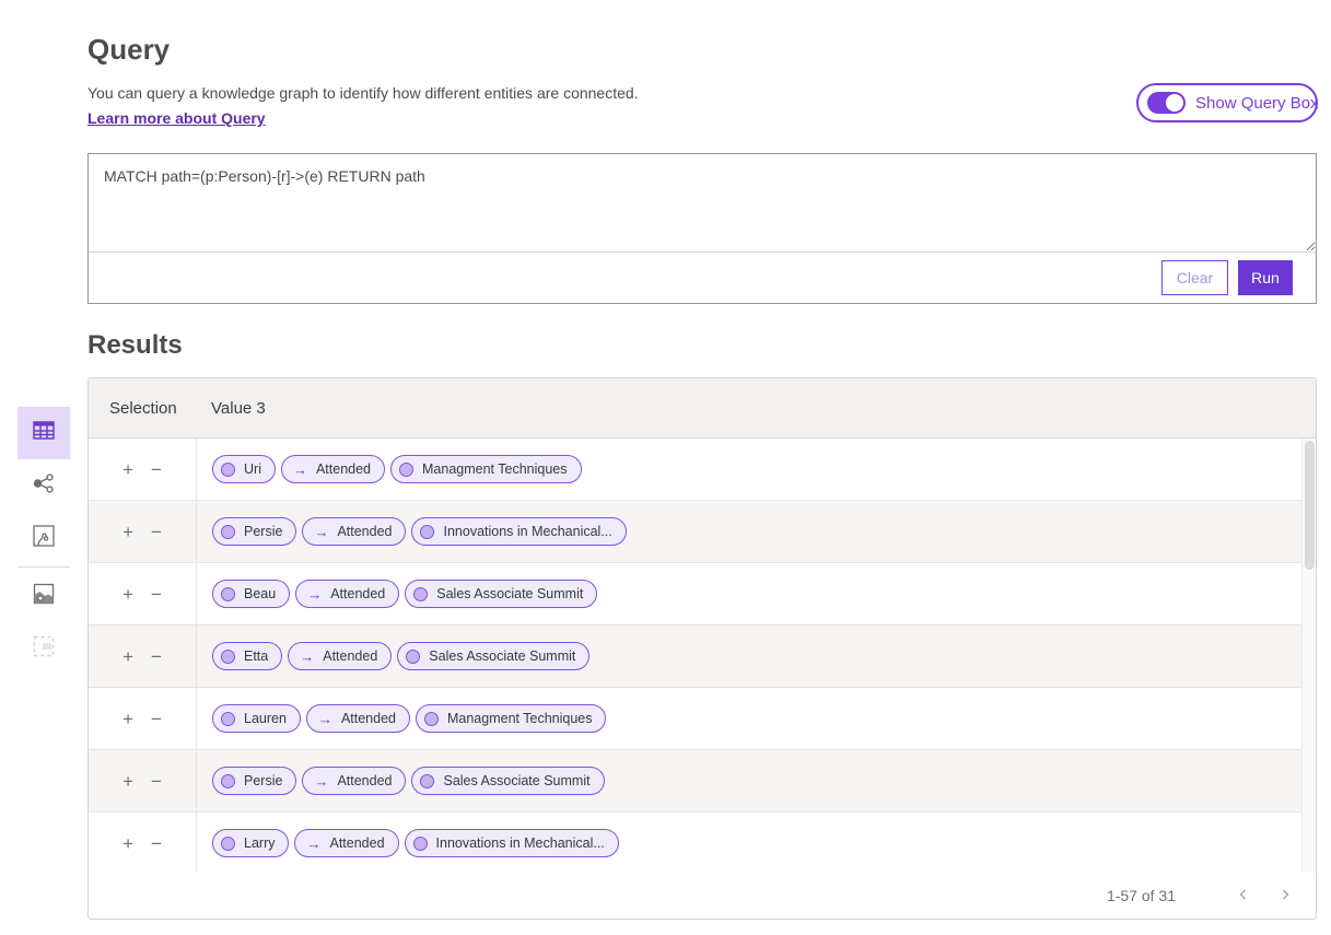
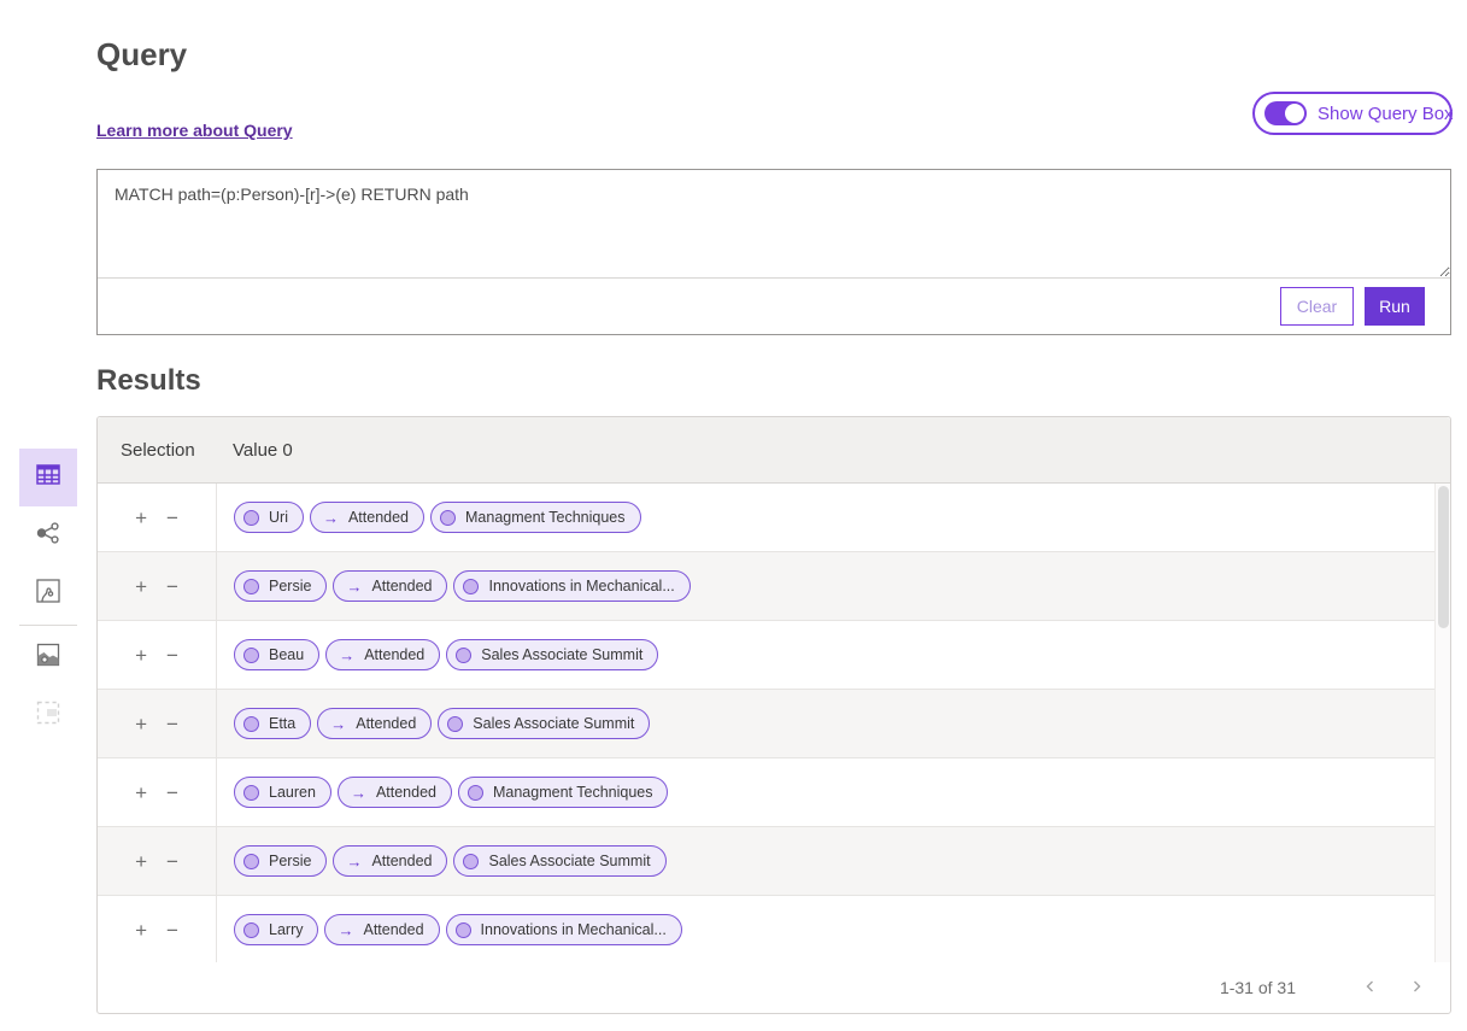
  Query
- You can query a knowledge graph to identify how different entities are connected.
  Learn more about Query
  Show Query Box
  MATCH path=(p:Person)-[r]->(e) RETURN path
  Clear
  Run
  Results
  Selection
- Value 3
+ Value 0
  +
  −
  Uri
  →
  Attended
  Managment Techniques
  +
  −
  Persie
  →
  Attended
  Innovations in Mechanical...
  +
  −
  Beau
  →
  Attended
  Sales Associate Summit
  +
  −
  Etta
  →
  Attended
  Sales Associate Summit
  +
  −
  Lauren
  →
  Attended
  Managment Techniques
  +
  −
  Persie
  →
  Attended
  Sales Associate Summit
  +
  −
  Larry
  →
  Attended
  Innovations in Mechanical...
- 1-57 of 31
+ 1-31 of 31
